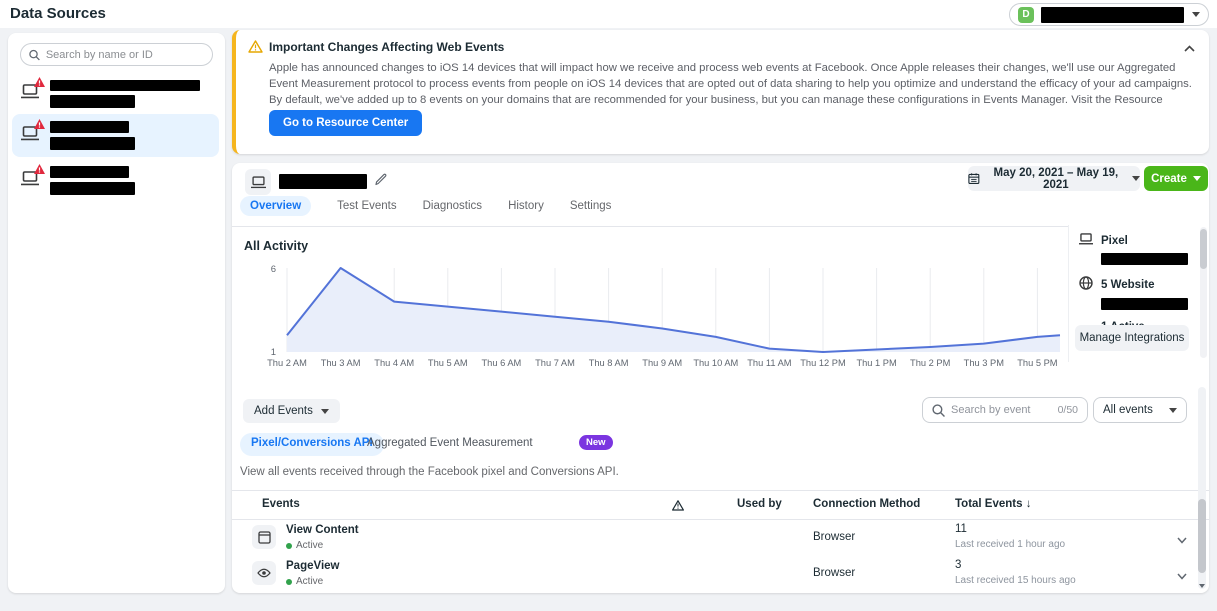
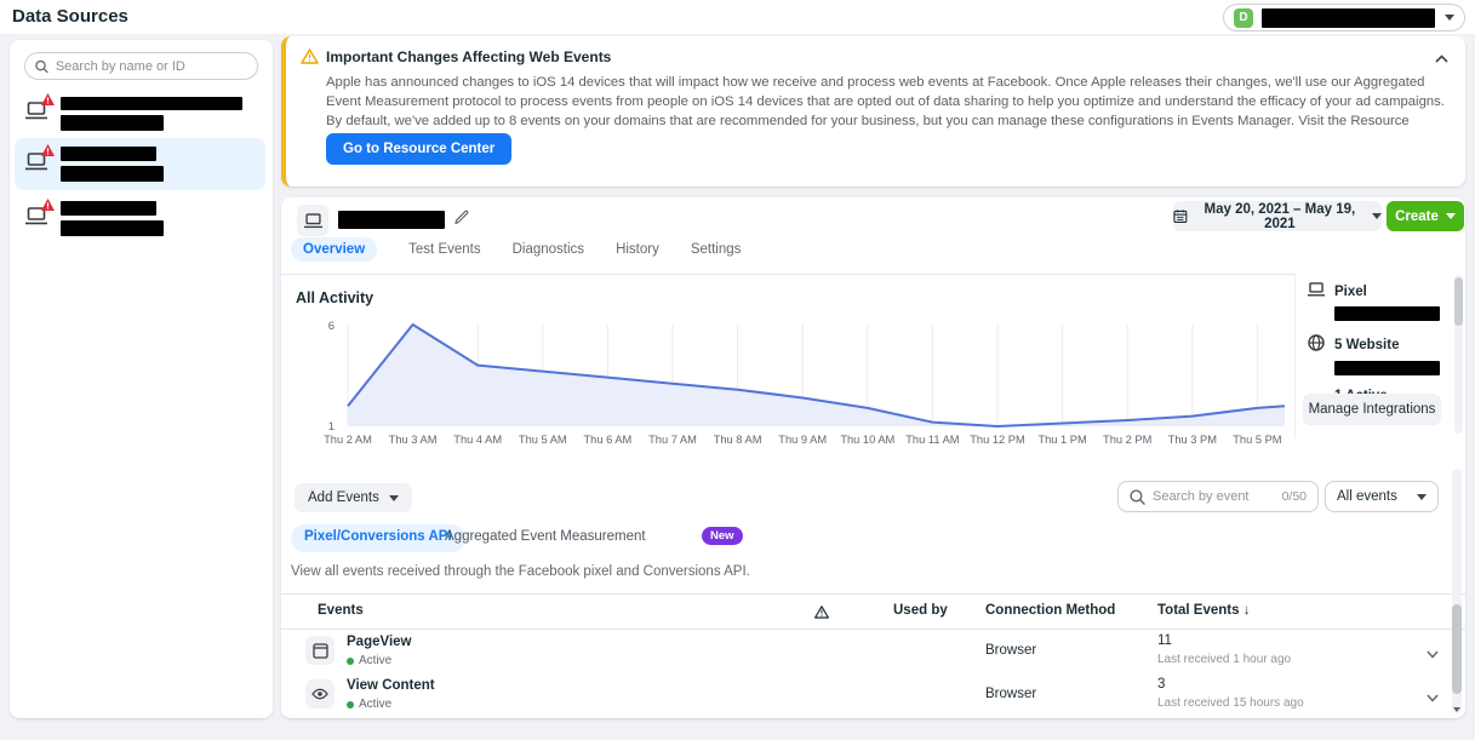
  Data Sources
  D
  Search by name or ID
  Important Changes Affecting Web Events
  Apple has announced changes to iOS 14 devices that will impact how we receive and process web events at Facebook. Once Apple releases their changes, we'll use our Aggregated Event Measurement protocol to process events from people on iOS 14 devices that are opted out of data sharing to help you optimize and understand the efficacy of your ad campaigns. By default, we've added up to 8 events on your domains that are recommended for your business, but you can manage these configurations in Events Manager. Visit the Resource
  Go to Resource Center
  May 20, 2021 – May 19, 2021
  Create
  Overview
  Test Events
  Diagnostics
  History
  Settings
  All Activity
  Thu 2 AM
  Thu 3 AM
  Thu 4 AM
  Thu 5 AM
  Thu 6 AM
  Thu 7 AM
  Thu 8 AM
  Thu 9 AM
  Thu 10 AM
  Thu 11 AM
  Thu 12 PM
  Thu 1 PM
  Thu 2 PM
  Thu 3 PM
  Thu 5 PM
  6
  1
  Pixel
  5 Website
  Manage Integrations
  Add Events
  Search by event
  0/50
  All events
  Pixel/Conversions API
  Aggregated Event Measurement
  New
  View all events received through the Facebook pixel and Conversions API.
  Events
  Used by
  Connection Method
  Total Events ↓
- View Content
+ PageView
  Active
  Browser
  11
  Last received 1 hour ago
- PageView
+ View Content
  Active
  Browser
  3
  Last received 15 hours ago
